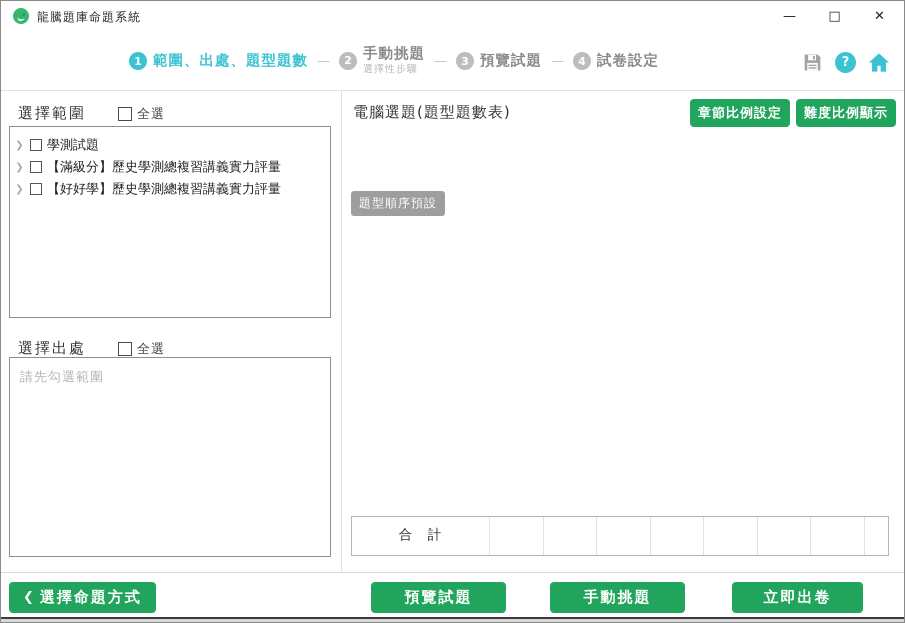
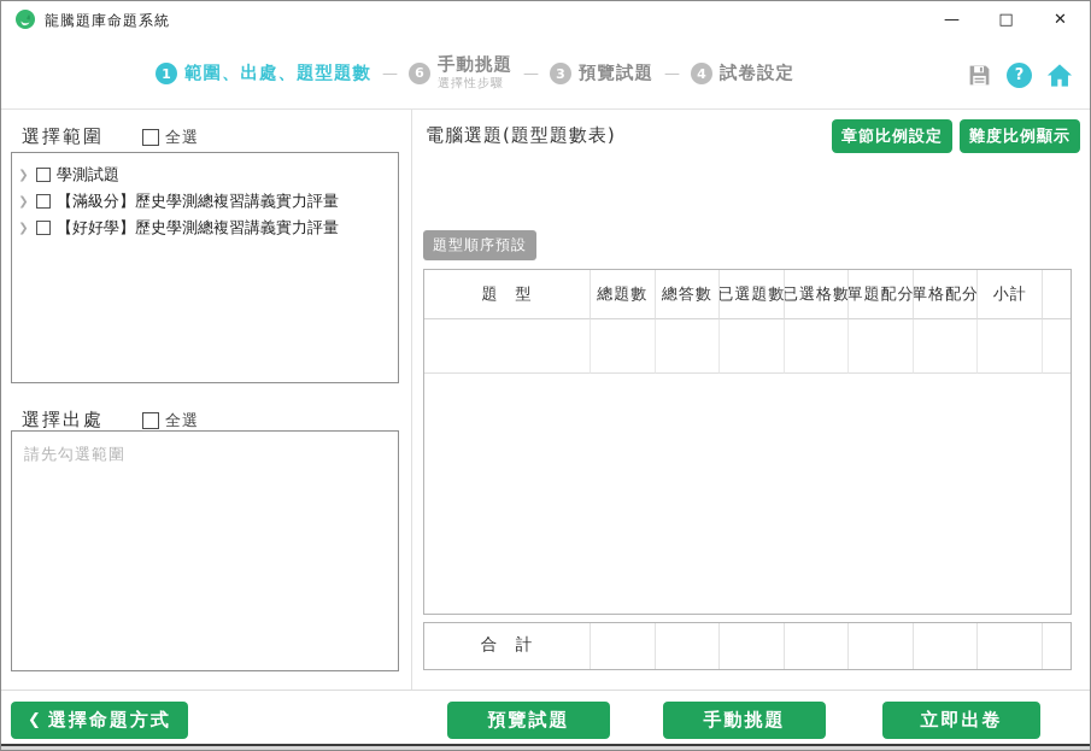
  龍騰題庫命題系統
  —
  □
  ✕
  1
  範圍、出處、題型題數
  —
- 2
+ 6
  手動挑題
  選擇性步驟
  —
  3
  預覽試題
  —
  4
  試卷設定
  ?
  選擇範圍
  全選
  ❯
  學測試題
  ❯
  【滿級分】歷史學測總複習講義實力評量
  ❯
  【好好學】歷史學測總複習講義實力評量
  選擇出處
  全選
  請先勾選範圍
  電腦選題(題型題數表)
  章節比例設定
  難度比例顯示
  題型順序預設
+ 題 型
+ 總題數
+ 總答數
+ 已選題數
+ 已選格數
+ 單題配分
+ 單格配分
+ 小計
  合 計
  ❮
  選擇命題方式
  預覽試題
  手動挑題
  立即出卷
